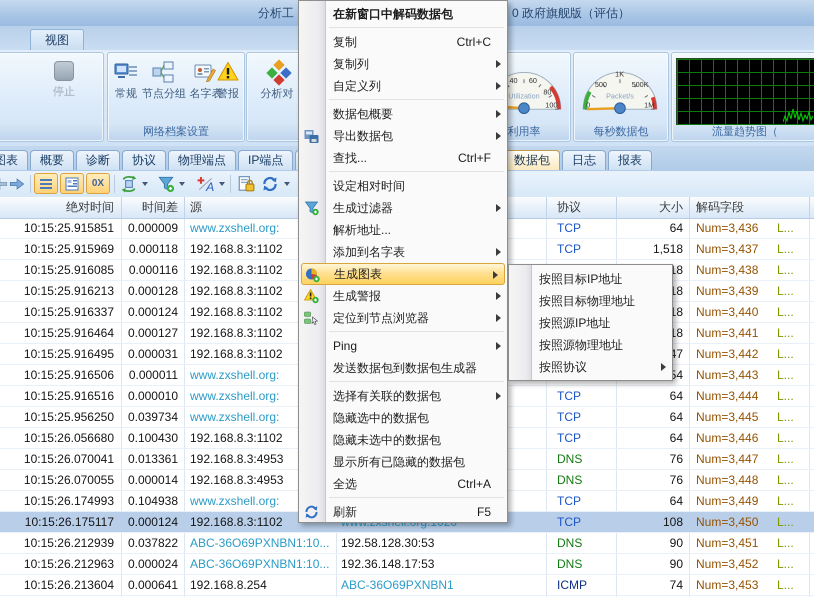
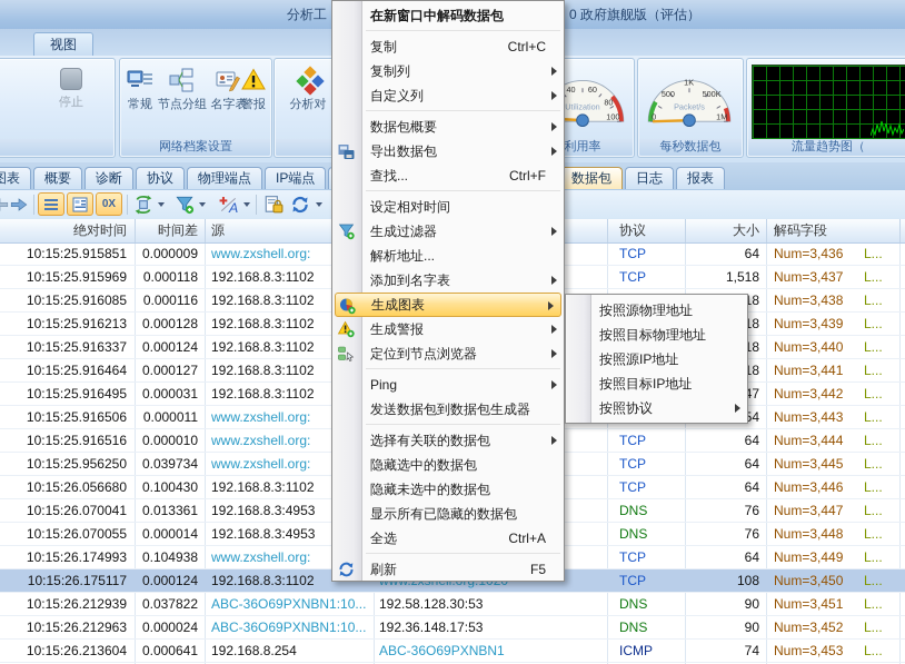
  分析工
  0 政府旗舰版（评估）
  视图
  停止
  常规
  节点分组
  名字表
  警报
  网络档案设置
  分析对
  40
  60
  80
  100
  Utilization
  利用率
  0
  500
  1K
  500K
  1M
  Packet/s
  每秒数据包
  流量趋势图（
  图表 概要 诊断 协议 物理端点 IP端点
  数据包 日志 报表
  0X
  A
  绝对时间
  时间差
  源
  协议
  大小
  解码字段
  10:15:25.915851
  0.000009
  www.zxshell.org:
  TCP
  64
  Num=3,436
  L...
  10:15:25.915969
  0.000118
  192.168.8.3:1102
  TCP
  1,518
  Num=3,437
  L...
  10:15:25.916085
  0.000116
  192.168.8.3:1102
  Num=3,438
  L...
  10:15:25.916213
  0.000128
  192.168.8.3:1102
  Num=3,439
  L...
  10:15:25.916337
  0.000124
  192.168.8.3:1102
  Num=3,440
  L...
  10:15:25.916464
  0.000127
  192.168.8.3:1102
  Num=3,441
  L...
  10:15:25.916495
  0.000031
  192.168.8.3:1102
  Num=3,442
  L...
  10:15:25.916506
  0.000011
  www.zxshell.org:
  Num=3,443
  L...
  10:15:25.916516
  0.000010
  www.zxshell.org:
  TCP
  64
  Num=3,444
  L...
  10:15:25.956250
  0.039734
  www.zxshell.org:
  TCP
  64
  Num=3,445
  L...
  10:15:26.056680
  0.100430
  192.168.8.3:1102
  TCP
  64
  Num=3,446
  L...
  10:15:26.070041
  0.013361
  192.168.8.3:4953
  DNS
  76
  Num=3,447
  L...
  10:15:26.070055
  0.000014
  192.168.8.3:4953
  DNS
  76
  Num=3,448
  L...
  10:15:26.174993
  0.104938
  www.zxshell.org:
  TCP
  64
  Num=3,449
  L...
  10:15:26.175117
  0.000124
  192.168.8.3:1102
  TCP
  108
  Num=3,450
  L...
  10:15:26.212939
  0.037822
  ABC-36O69PXNBN1:10...
  192.58.128.30:53
  DNS
  90
  Num=3,451
  L...
  10:15:26.212963
  0.000024
  ABC-36O69PXNBN1:10...
  192.36.148.17:53
  DNS
  90
  Num=3,452
  L...
  10:15:26.213604
  0.000641
  192.168.8.254
  ABC-36O69PXNBN1
  ICMP
  74
  Num=3,453
  L...
  在新窗口中解码数据包
  复制
  Ctrl+C
  复制列
  自定义列
  数据包概要
  导出数据包
  查找...
  Ctrl+F
  设定相对时间
  生成过滤器
  解析地址...
  添加到名字表
  生成图表
  生成警报
  定位到节点浏览器
  Ping
  发送数据包到数据包生成器
  选择有关联的数据包
  隐藏选中的数据包
  隐藏未选中的数据包
  显示所有已隐藏的数据包
  全选
  Ctrl+A
  刷新
  F5
- 按照目标IP地址
+ 按照源物理地址
  按照目标物理地址
  按照源IP地址
- 按照源物理地址
+ 按照目标IP地址
  按照协议
